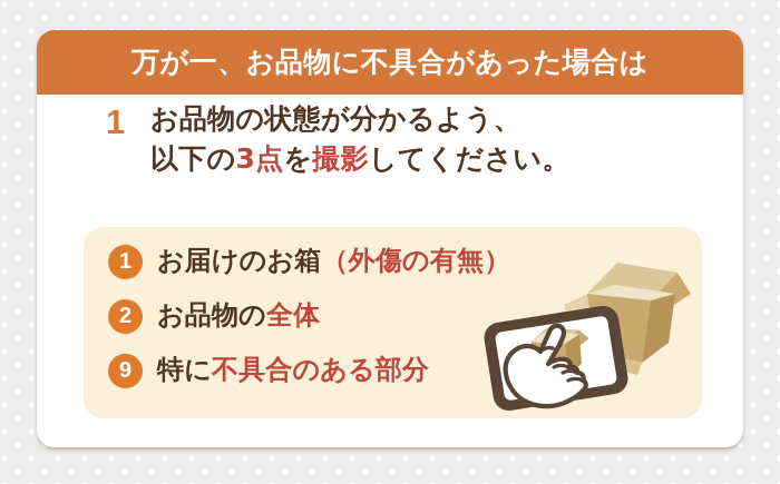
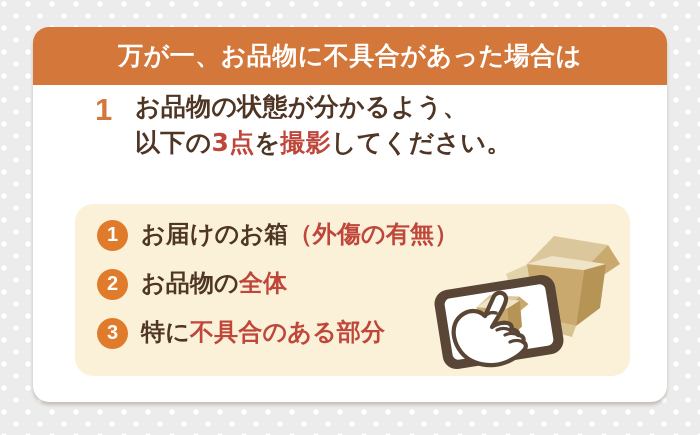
  万が一、お品物に不具合があった場合は
  1
  お品物の状態が分かるよう、
  以下の3点を撮影してください。
  1
  お届けのお箱（外傷の有無）
  2
  お品物の全体
- 9
+ 3
  特に不具合のある部分
